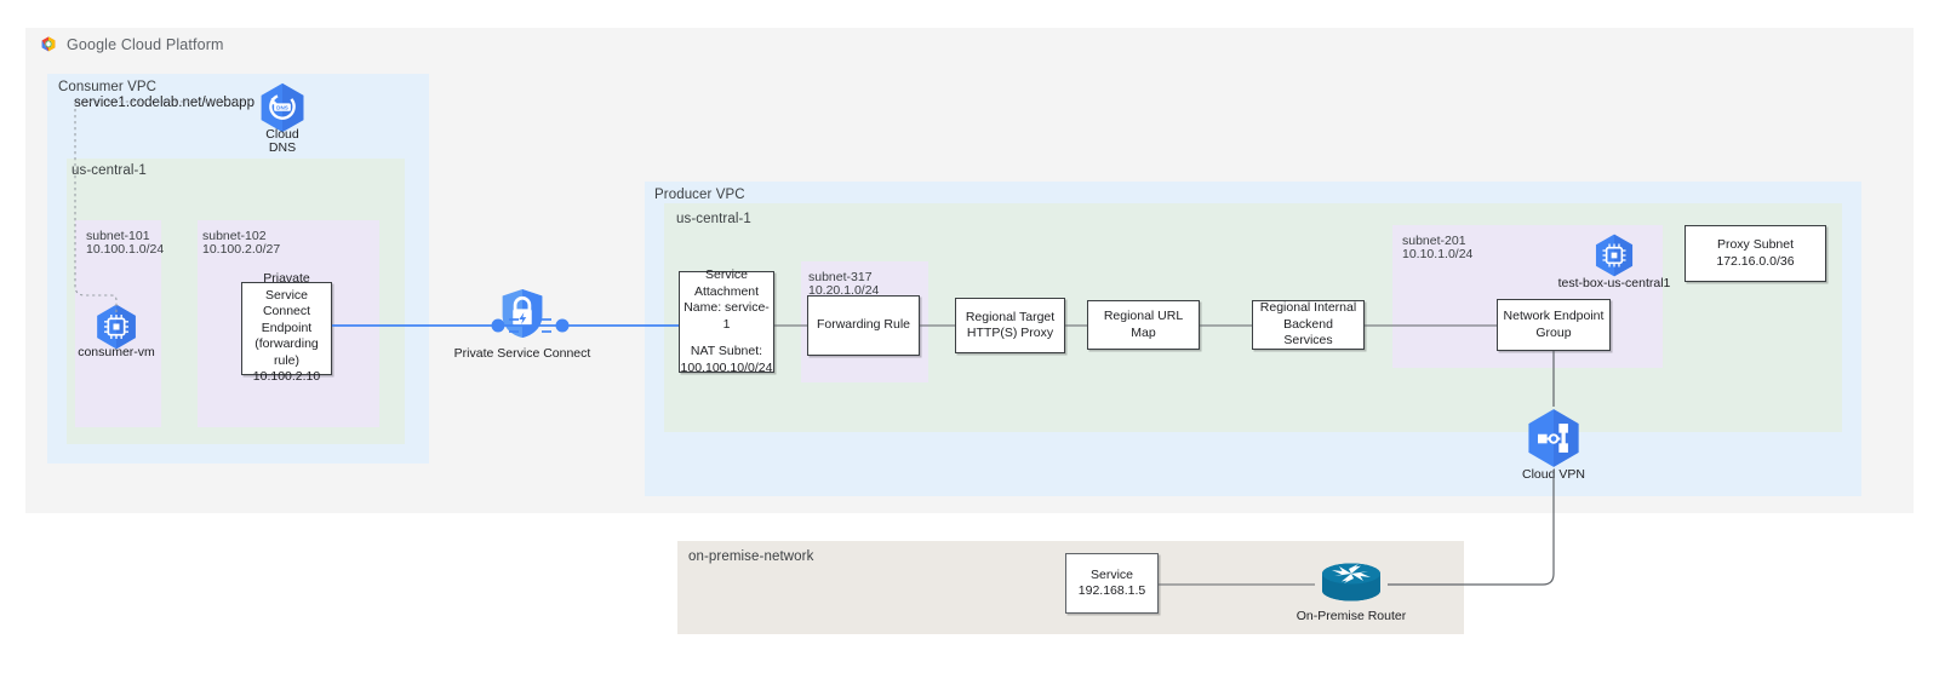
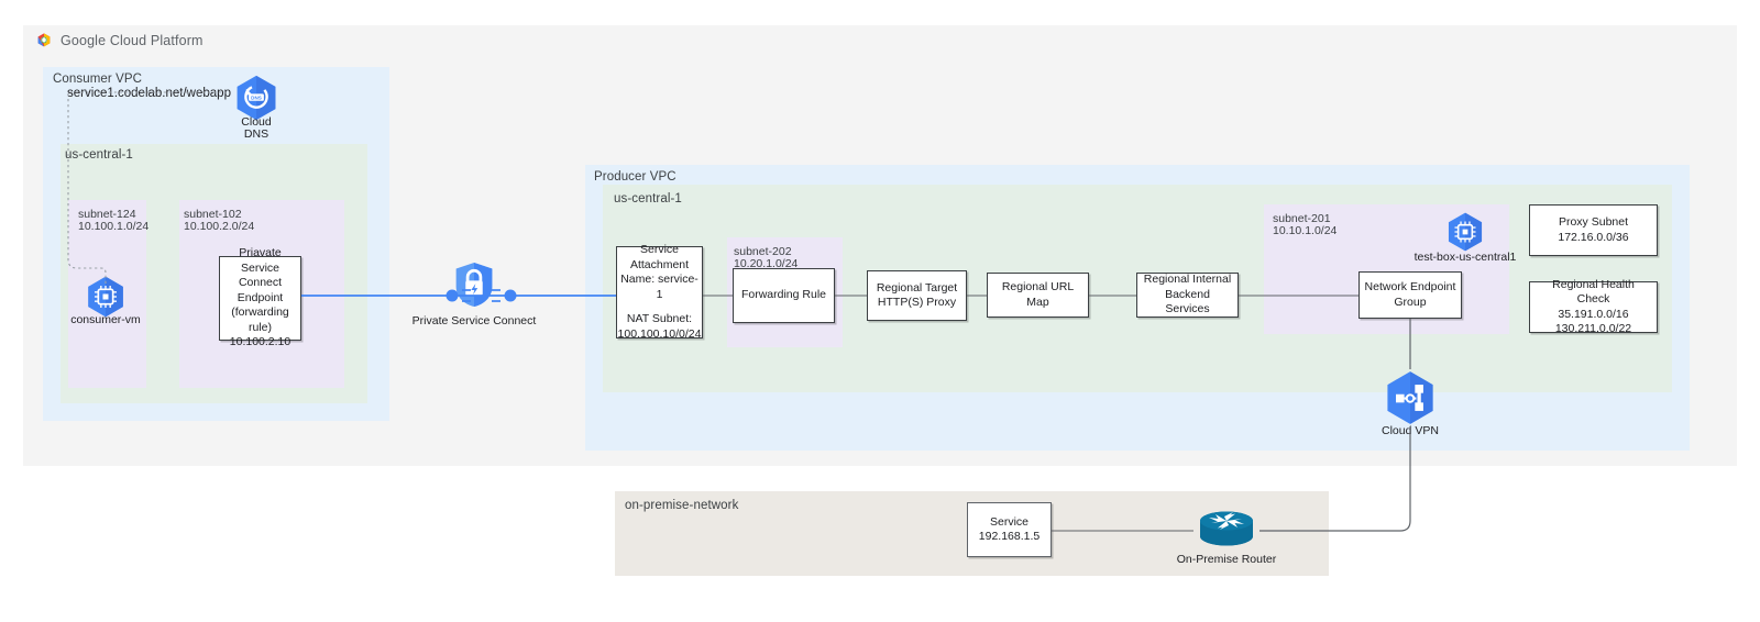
  Google Cloud Platform
  Consumer VPC
  s-central-1
  service1.codelab.net/webapp
  Cloud
  DNS
- subnet-101
+ subnet-124
  10.100.1.0/24
  consumer-vm
  subnet-102
- 10.100.2.0/27
+ 10.100.2.0/24
  Priavate Service
  Connect Endpoint
  (forwarding rule)
  10.100.2.10
  Private Service Connect
  Producer VPC
  us-central-1
  Service
  Attachment
  Name: service-1
  NAT Subnet:
  100.100.10/0/24
- subnet-317
+ subnet-202
  10.20.1.0/24
  Forwarding Rule
  Regional Target
  HTTP(S) Proxy
  Regional URL Map
  Regional Internal
  Backend Services
  subnet-201
  10.10.1.0/24
  test-box-us-central1
  Network Endpoint
  Group
  Proxy Subnet
  172.16.0.0/36
+ Regional Health Check
+ 35.191.0.0/16
+ 130.211.0.0/22
  Cloud VPN
  on-premise-network
  Service
  192.168.1.5
  On-Premise Router
